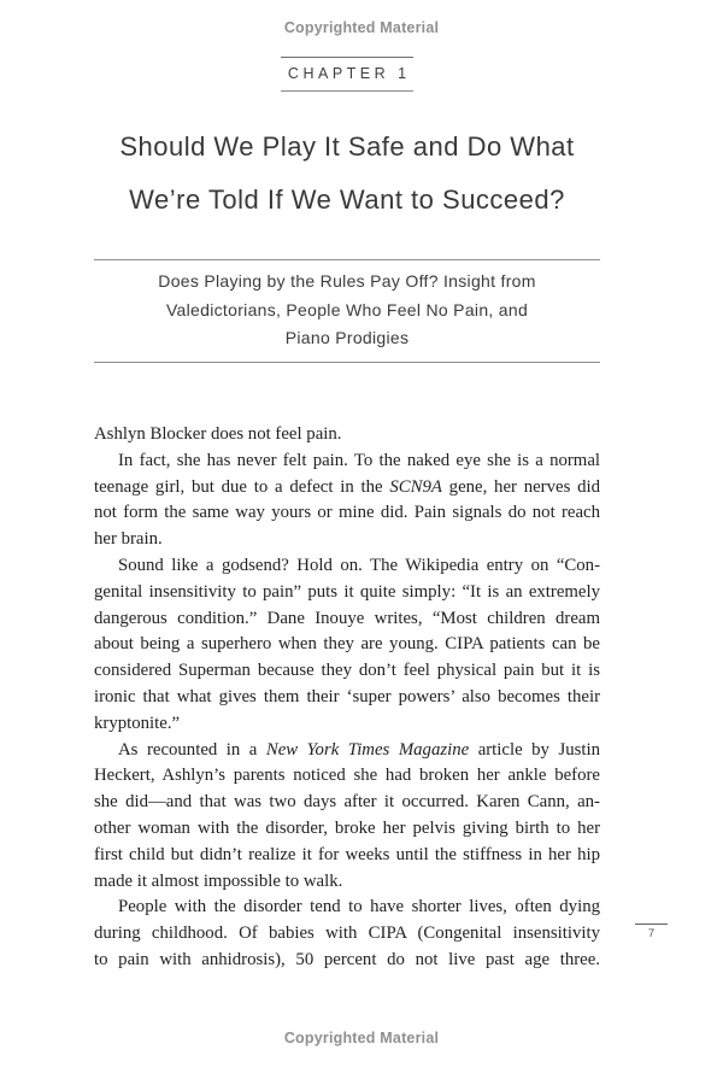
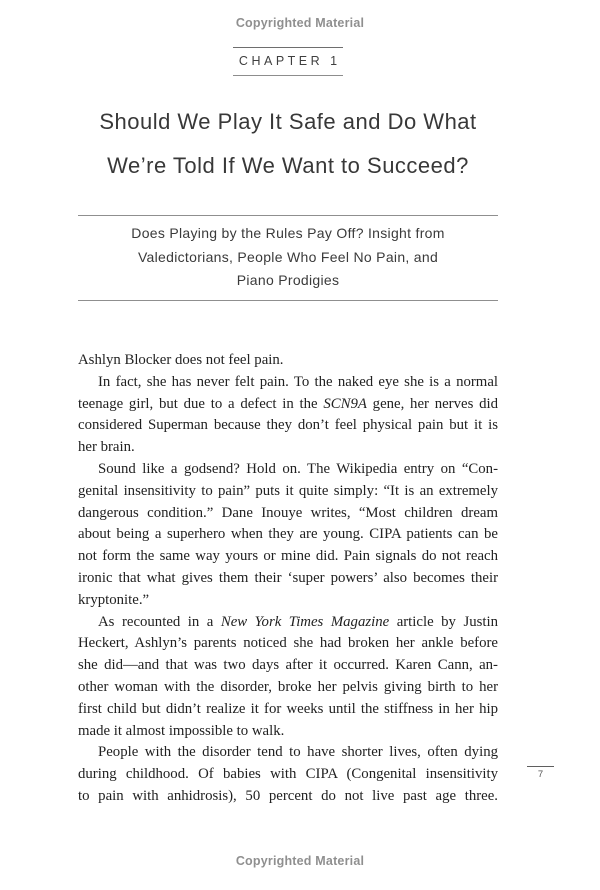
  Copyrighted Material
  CHAPTER 1
  Should We Play It Safe and Do What
  We’re Told If We Want to Succeed?
  Does Playing by the Rules Pay Off? Insight from
  Valedictorians, People Who Feel No Pain, and
  Piano Prodigies
  Ashlyn Blocker does not feel pain.
  In fact, she has never felt pain. To the naked eye she is a normal
  teenage girl, but due to a defect in the SCN9A gene, her nerves did
- not form the same way yours or mine did. Pain signals do not reach
+ considered Superman because they don’t feel physical pain but it is
  her brain.
  Sound like a godsend? Hold on. The Wikipedia entry on “Con-
  genital insensitivity to pain” puts it quite simply: “It is an extremely
  dangerous condition.” Dane Inouye writes, “Most children dream
  about being a superhero when they are young. CIPA patients can be
- considered Superman because they don’t feel physical pain but it is
+ not form the same way yours or mine did. Pain signals do not reach
  ironic that what gives them their ‘super powers’ also becomes their
  kryptonite.”
  As recounted in a New York Times Magazine article by Justin
  Heckert, Ashlyn’s parents noticed she had broken her ankle before
  she did—and that was two days after it occurred. Karen Cann, an-
  other woman with the disorder, broke her pelvis giving birth to her
  first child but didn’t realize it for weeks until the stiffness in her hip
  made it almost impossible to walk.
  People with the disorder tend to have shorter lives, often dying
  during childhood. Of babies with CIPA (Congenital insensitivity
  to pain with anhidrosis), 50 percent do not live past age three.
  7
  Copyrighted Material
